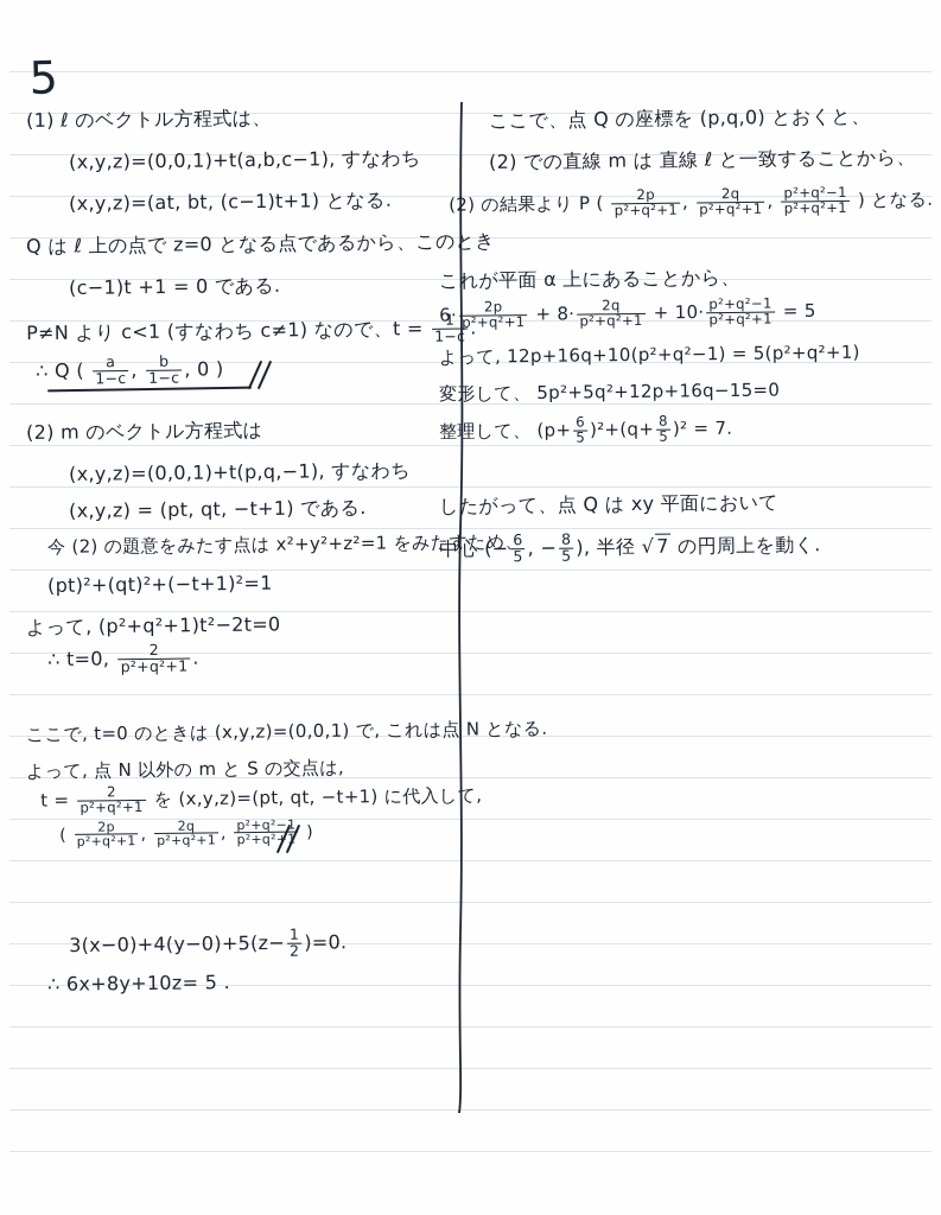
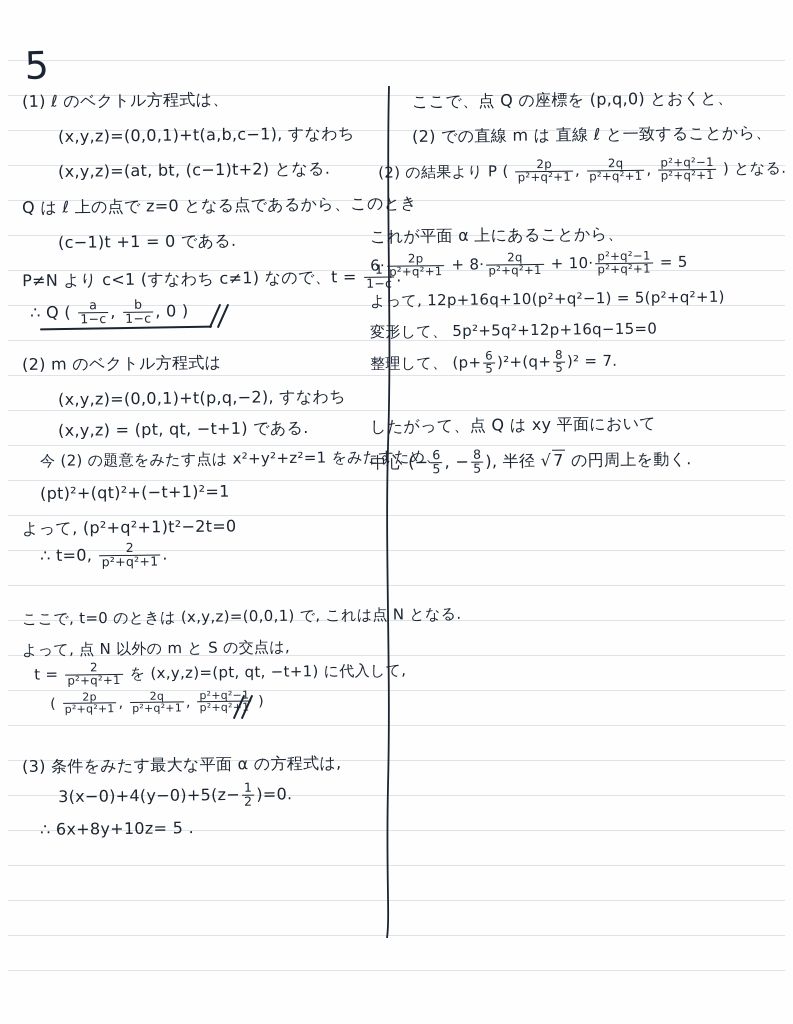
  (1) ℓ のベクトル方程式は、
  (x,y,z)=(0,0,1)+t(a,b,c−1), すなわち
- (x,y,z)=(at, bt, (c−1)t+1) となる.
+ (x,y,z)=(at, bt, (c−1)t+2) となる.
  Q は ℓ 上の点で z=0 となる点であるから、このとき
  (c−1)t +1 = 0 である.
  P≠N より c<1 (すなわち c≠1) なので、t =
  1
  1−c
  .
  ∴ Q (
  a
  1−c
  ,
  b
  1−c
  , 0 )
  (2) m のベクトル方程式は
- (x,y,z)=(0,0,1)+t(p,q,−1), すなわち
+ (x,y,z)=(0,0,1)+t(p,q,−2), すなわち
  (x,y,z) = (pt, qt, −t+1) である.
  今 (2) の題意をみたす点は x²+y²+z²=1 をみたすため、
  (pt)²+(qt)²+(−t+1)²=1
  よって, (p²+q²+1)t²−2t=0
  ∴ t=0,
  2
  p²+q²+1
  .
  ここで, t=0 のときは (x,y,z)=(0,0,1) で, これは点 N となる.
  よって, 点 N 以外の m と S の交点は,
  t =
  2
  p²+q²+1
  を (x,y,z)=(pt, qt, −t+1) に代入して,
  (
  2p
  p²+q²+1
  ,
  2q
  p²+q²+1
  ,
  p²+q²−1
  p²+q²
  )
+ (3) 条件をみたす最大な平面 α の方程式は,
  3(x−0)+4(y−0)+5(z−
  1
  2
  )=0.
  ∴ 6x+8y+10z= 5 .
  ここで、点 Q の座標を (p,q,0) とおくと、
  (2) での直線 m は 直線 ℓ と一致することから、
  (2) の結果より P (
  2p
  p²+q²+1
  ,
  2q
  p²+q²+1
  ,
  p²+q²−1
  p²+q²+1
  ) となる.
  これが平面 α 上にあることから、
  6·
  2p
  p²+q²+1
  + 8·
  2q
  p²+q²+1
  + 10·
  p²+q²−1
  p²+q²+1
  = 5
  よって, 12p+16q+10(p²+q²−1) = 5(p²+q²+1)
  変形して、 5p²+5q²+12p+16q−15=0
  整理して、 (p+
  6
  5
  )²+(q+
  8
  5
  )² = 7.
  したがって、点 Q は xy 平面において
  中心 (−
  6
  5
  , −
  8
  5
  ), 半径 √7 の円周上を動く.
